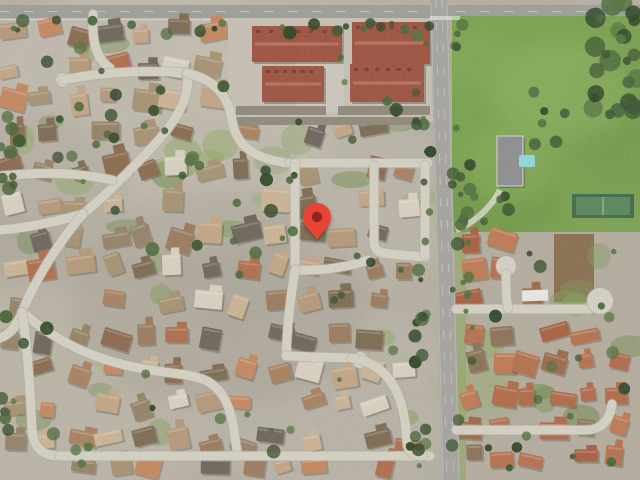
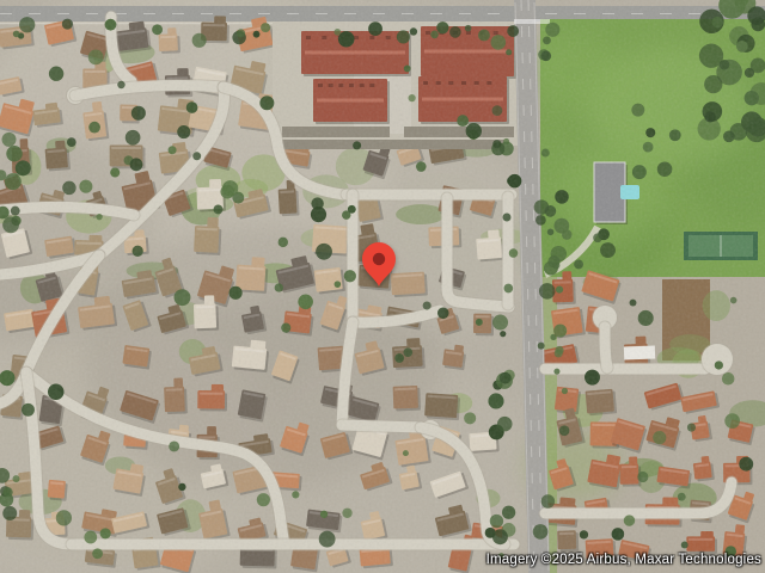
+ Imagery ©2025 Airbus, Maxar Technologies
